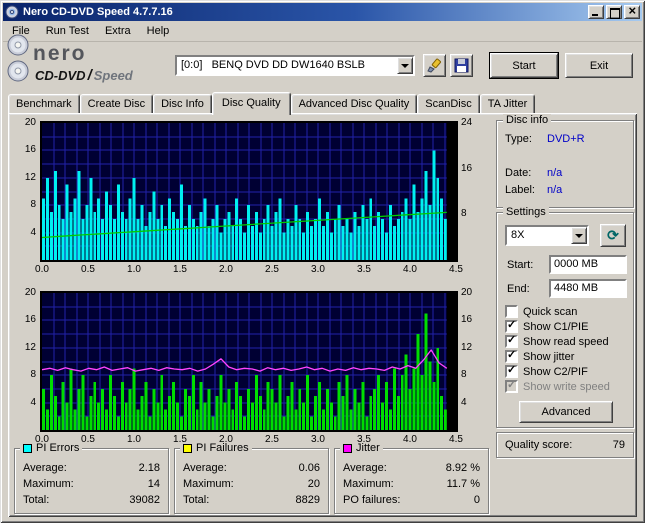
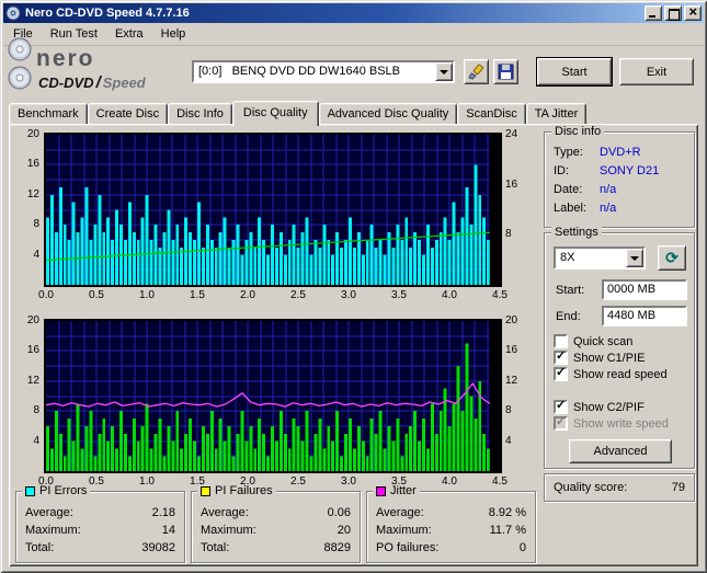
  Nero CD-DVD Speed 4.7.7.16
  File
  Run Test
  Extra
  Help
  nero
  CD-DVD Speed
  [0:0] BENQ DVD DD DW1640 BSLB
  Start
  Exit
  Benchmark
  Create Disc
  Disc Info
  Disc Quality
  Advanced Disc Quality
  ScanDisc
  TA Jitter
  20
  16
  12
  8
  4
  24
  16
  8
  0.0
  0.5
  1.0
  1.5
  2.0
  2.5
  3.0
  3.5
  4.0
  4.5
  20
  16
  12
  8
  4
  20
  16
  12
  8
  4
  0.0
  0.5
  1.0
  1.5
  2.0
  2.5
  3.0
  3.5
  4.0
  4.5
  Disc info
  Type:
  DVD+R
+ ID:
+ SONY D21
  Date:
  n/a
  Label:
  n/a
  Settings
  8X
  ⟳
  Start:
  0000 MB
  End:
  4480 MB
  Quick scan
  Show C1/PIE
  Show read speed
- Show jitter
  Show C2/PIF
  Show write speed
  Advanced
  Quality score:
  79
  PI Errors
  Average:
  2.18
  Maximum:
  14
  Total:
  39082
  PI Failures
  Average:
  0.06
  Maximum:
  20
  Total:
  8829
  Jitter
  Average:
  8.92 %
  Maximum:
  11.7 %
  PO failures:
  0
